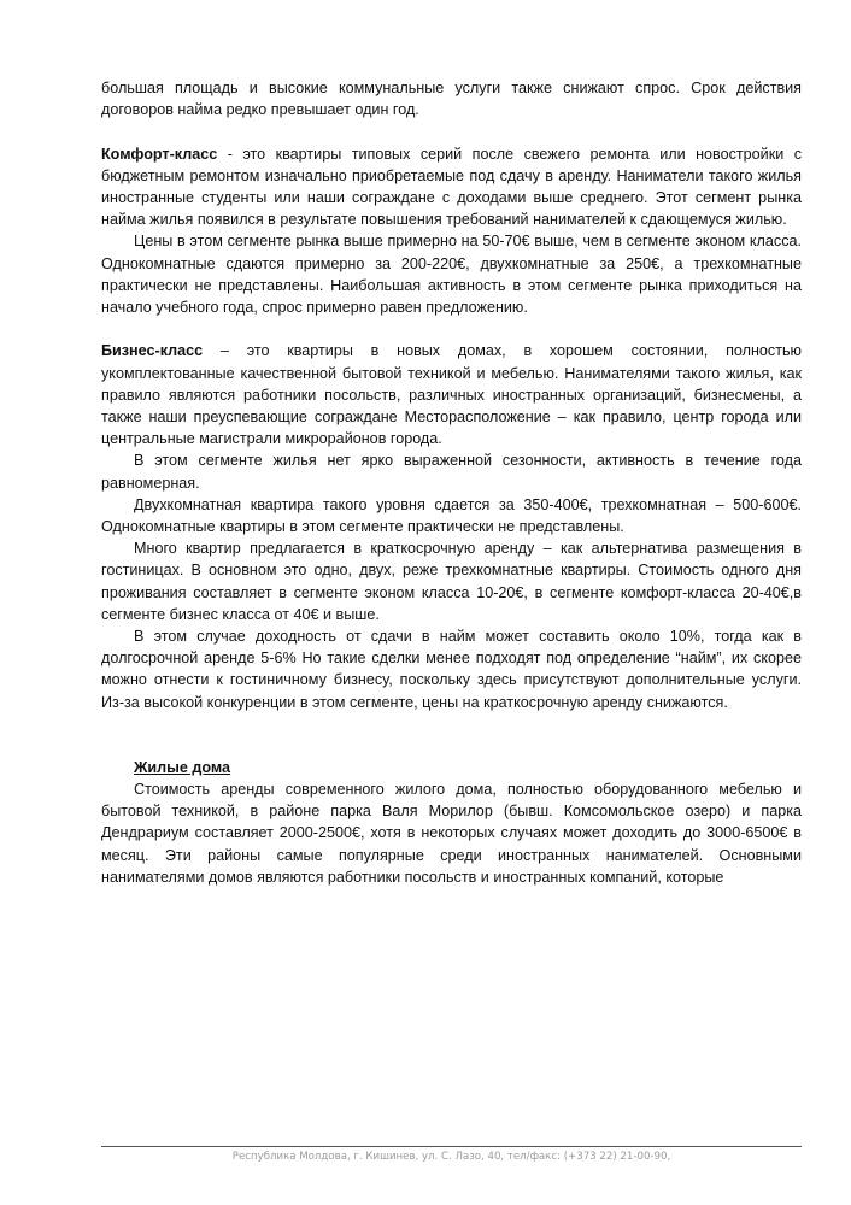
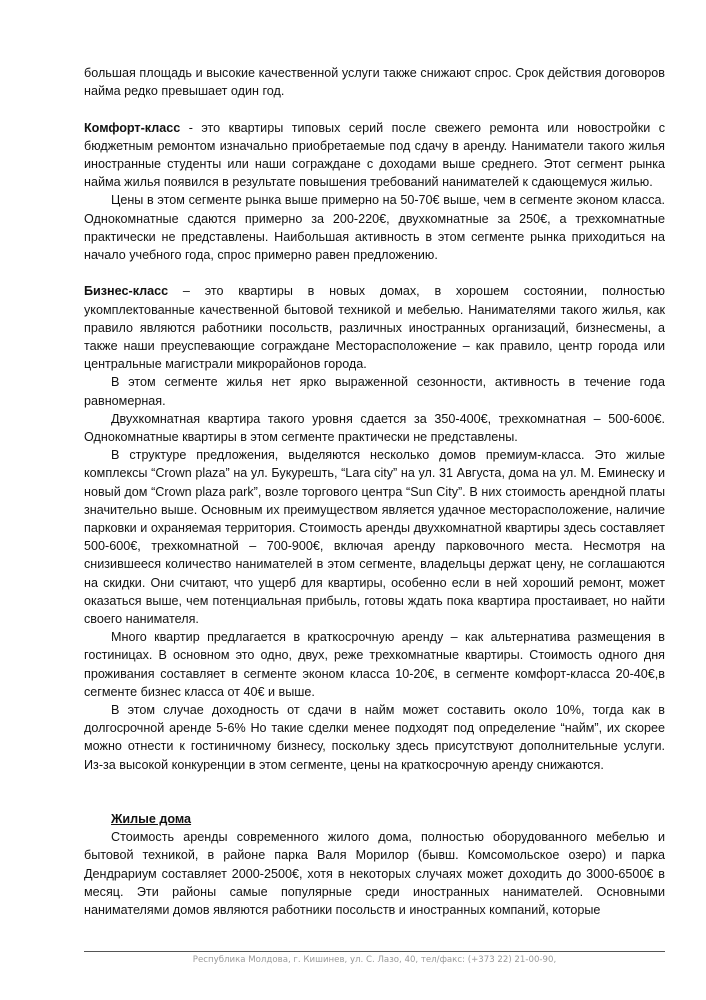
- большая площадь и высокие коммунальные услуги также снижают спрос. Срок действия договоров найма редко превышает один год.
+ большая площадь и высокие качественной услуги также снижают спрос. Срок действия договоров найма редко превышает один год.
  Комфорт-класс - это квартиры типовых серий после свежего ремонта или новостройки с бюджетным ремонтом изначально приобретаемые под сдачу в аренду. Наниматели такого жилья иностранные студенты или наши сограждане с доходами выше среднего. Этот сегмент рынка найма жилья появился в результате повышения требований нанимателей к сдающемуся жилью.
  Цены в этом сегменте рынка выше примерно на 50-70€ выше, чем в сегменте эконом класса. Однокомнатные сдаются примерно за 200-220€, двухкомнатные за 250€, а трехкомнатные практически не представлены. Наибольшая активность в этом сегменте рынка приходиться на начало учебного года, спрос примерно равен предложению.
  Бизнес-класс – это квартиры в новых домах, в хорошем состоянии, полностью укомплектованные качественной бытовой техникой и мебелью. Нанимателями такого жилья, как правило являются работники посольств, различных иностранных организаций, бизнесмены, а также наши преуспевающие сограждане Месторасположение – как правило, центр города или центральные магистрали микрорайонов города.
  В этом сегменте жилья нет ярко выраженной сезонности, активность в течение года равномерная.
  Двухкомнатная квартира такого уровня сдается за 350-400€, трехкомнатная – 500-600€. Однокомнатные квартиры в этом сегменте практически не представлены.
+ В структуре предложения, выделяются несколько домов премиум-класса. Это жилые комплексы “Crown plaza” на ул. Букурешть, “Lara city” на ул. 31 Августа, дома на ул. М. Еминеску и новый дом “Crown plaza park”, возле торгового центра “Sun City”. В них стоимость арендной платы значительно выше. Основным их преимуществом является удачное месторасположение, наличие парковки и охраняемая территория. Стоимость аренды двухкомнатной квартиры здесь составляет 500-600€, трехкомнатной – 700-900€, включая аренду парковочного места. Несмотря на снизившееся количество нанимателей в этом сегменте, владельцы держат цену, не соглашаются на скидки. Они считают, что ущерб для квартиры, особенно если в ней хороший ремонт, может оказаться выше, чем потенциальная прибыль, готовы ждать пока квартира простаивает, но найти своего нанимателя.
  Много квартир предлагается в краткосрочную аренду – как альтернатива размещения в гостиницах. В основном это одно, двух, реже трехкомнатные квартиры. Стоимость одного дня проживания составляет в сегменте эконом класса 10-20€, в сегменте комфорт-класса 20-40€,в сегменте бизнес класса от 40€ и выше.
  В этом случае доходность от сдачи в найм может составить около 10%, тогда как в долгосрочной аренде 5-6% Но такие сделки менее подходят под определение “найм”, их скорее можно отнести к гостиничному бизнесу, поскольку здесь присутствуют дополнительные услуги. Из-за высокой конкуренции в этом сегменте, цены на краткосрочную аренду снижаются.
  Жилые дома
  Стоимость аренды современного жилого дома, полностью оборудованного мебелью и бытовой техникой, в районе парка Валя Морилор (бывш. Комсомольское озеро) и парка Дендрариум составляет 2000-2500€, хотя в некоторых случаях может доходить до 3000-6500€ в месяц. Эти районы самые популярные среди иностранных нанимателей. Основными нанимателями домов являются работники посольств и иностранных компаний, которые
  Республика Молдова, г. Кишинев, ул. С. Лазо, 40, тел/факс: (+373 22) 21-00-90,
